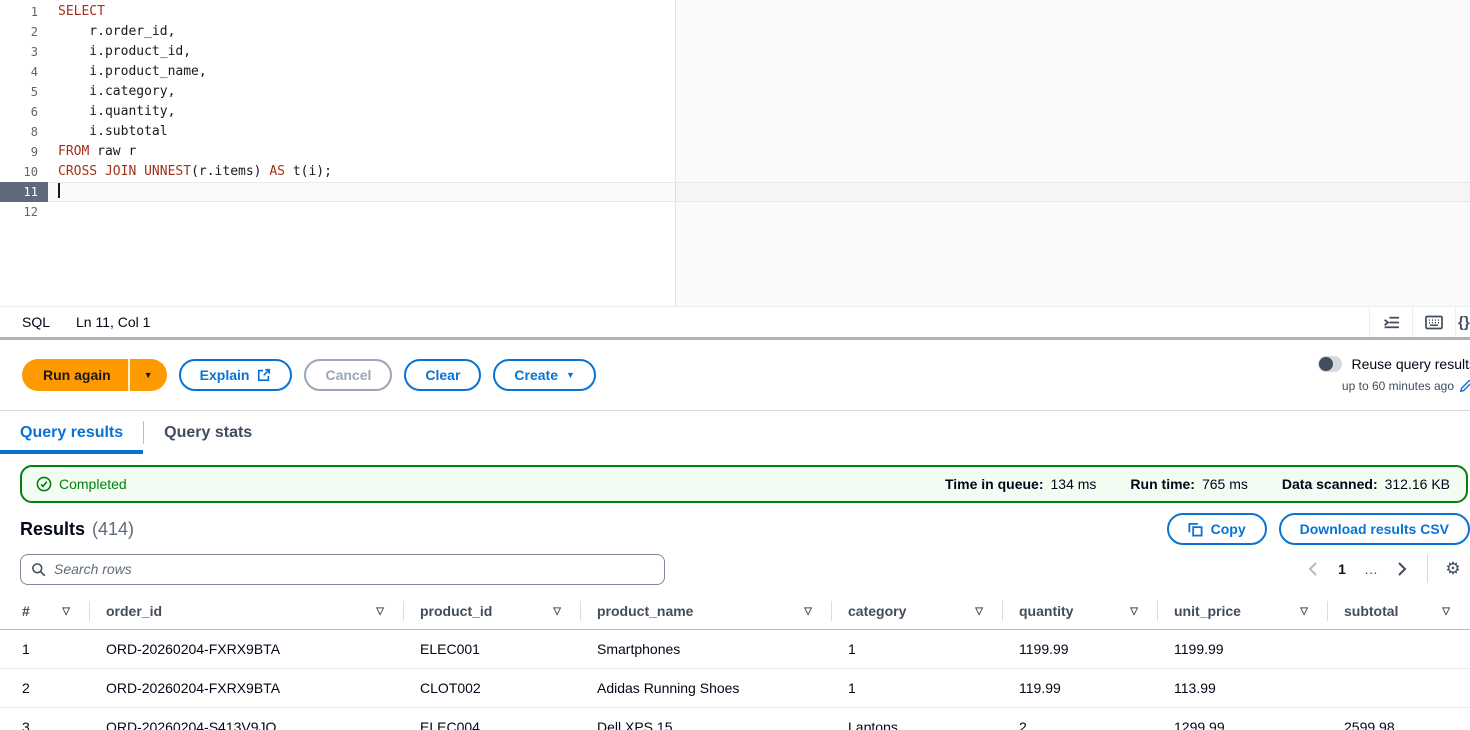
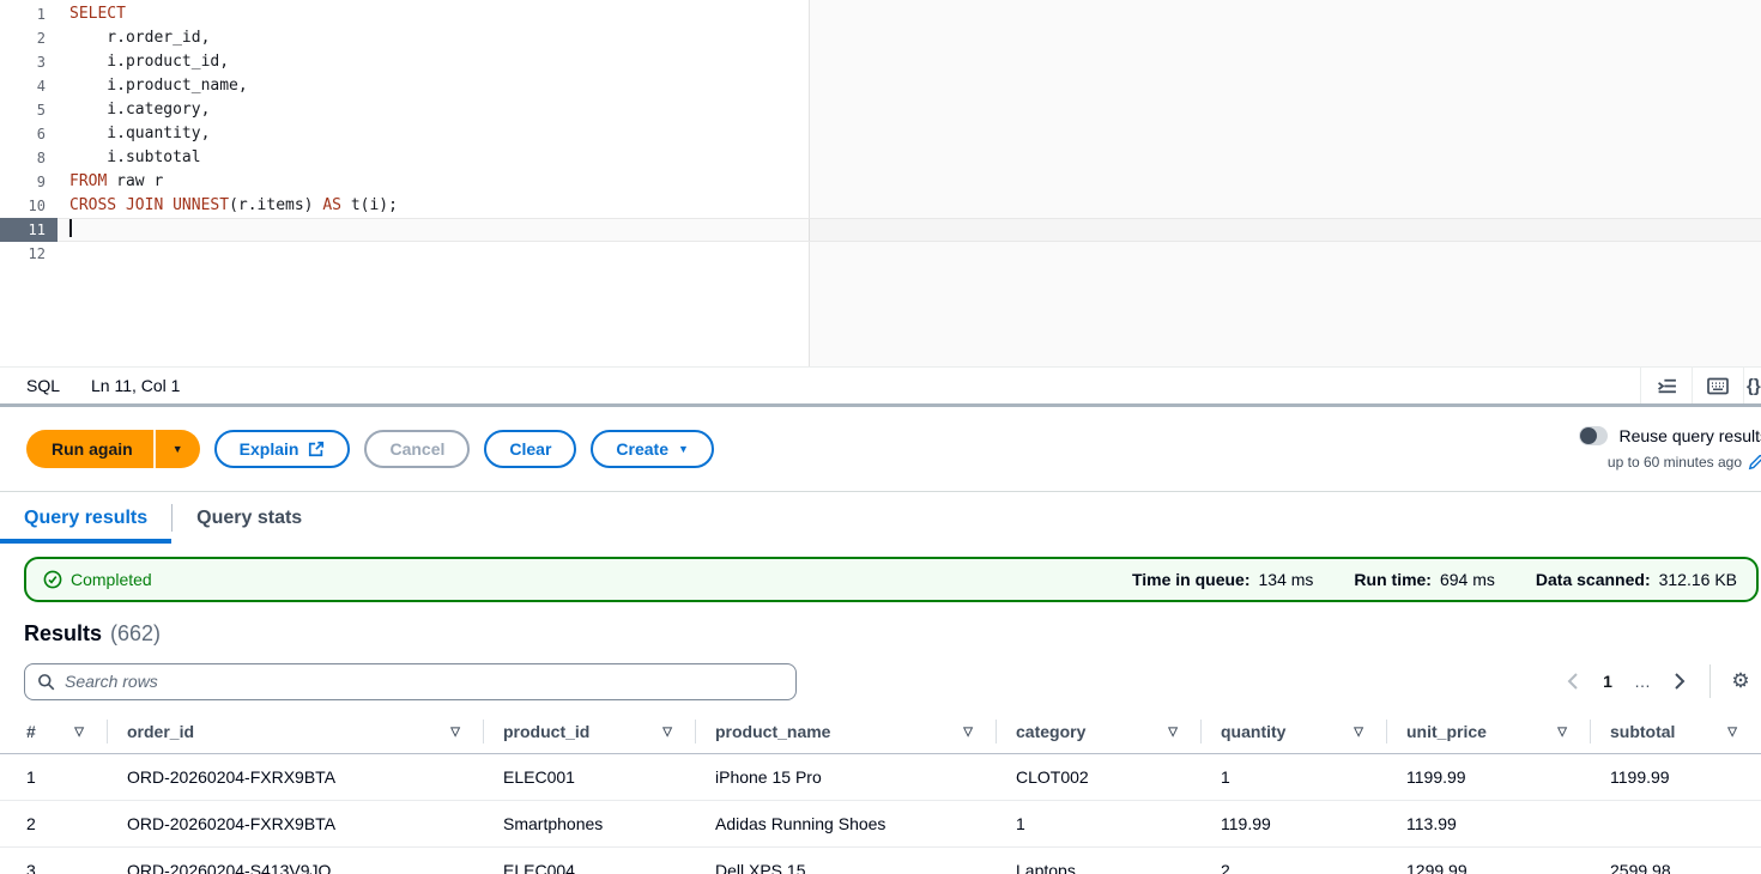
  1
  SELECT
  2
  r.order_id,
  3
  i.product_id,
  4
  i.product_name,
  5
  i.category,
  6
  i.quantity,
  8
  i.subtotal
  9
  FROM raw r
  10
  CROSS JOIN UNNEST(r.items) AS t(i);
  11
  12
  SQL
  Ln 11, Col 1
  {}
  Run again
  ▼
  Explain
  Cancel
  Clear
  Create
  ▼
  Reuse query result
  up to 60 minutes ago
  Query results
  Query stats
  Completed
  Time in queue:
  134 ms
  Run time:
- 765 ms
+ 694 ms
  Data scanned:
  312.16 KB
  Results
- (414)
+ (662)
- Copy
- Download results CSV
  Search rows
  1
  …
  ⚙
  #
  ▽
  order_id
  ▽
  product_id
  ▽
  product_name
  ▽
  category
  ▽
  quantity
  ▽
  unit_price
  ▽
  subtotal
  ▽
  1
  ORD-20260204-FXRX9BTA
  ELEC001
+ iPhone 15 Pro
- Smartphones
+ CLOT002
  1
  1199.99
  1199.99
  2
  ORD-20260204-FXRX9BTA
- CLOT002
+ Smartphones
  Adidas Running Shoes
  1
  119.99
  113.99
  3
  ORD-20260204-S413V9JQ
  ELEC004
  Dell XPS 15
  Laptops
  2
  1299.99
  2599.98
